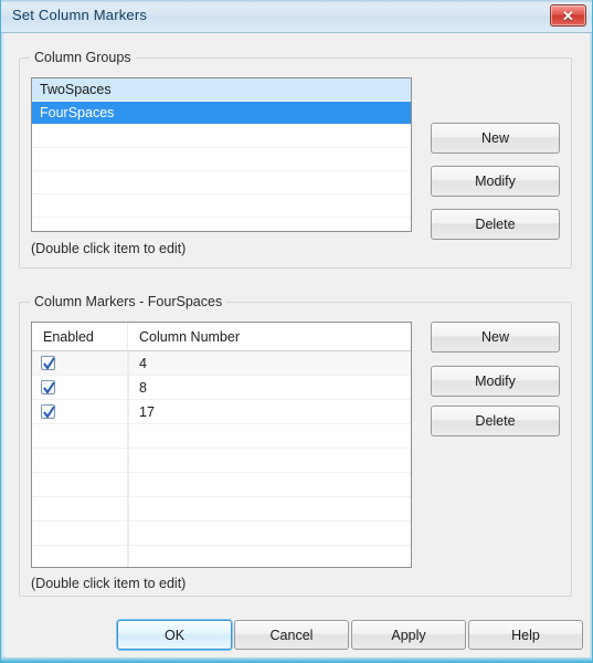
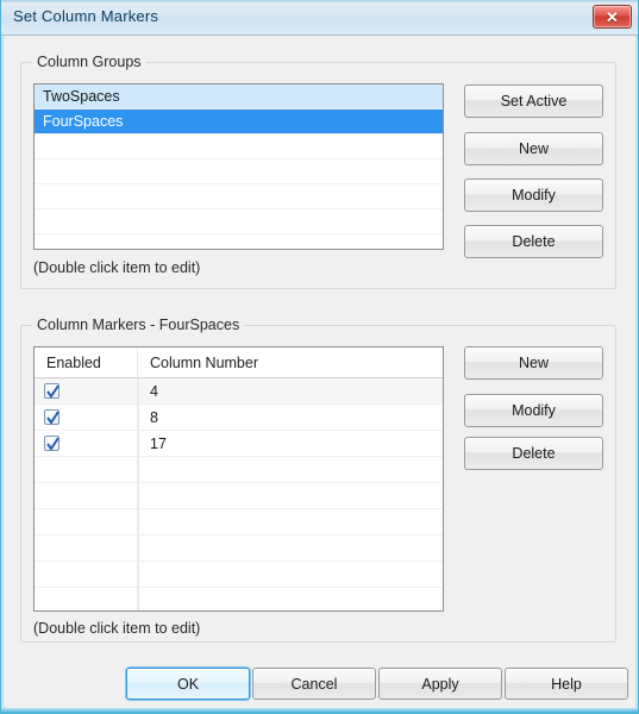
  Set Column Markers
  ✕
  Column Groups
  TwoSpaces
  FourSpaces
  (Double click item to edit)
+ Set Active
  New
  Modify
  Delete
  Column Markers - FourSpaces
  Enabled
  Column Number
  4
  8
  17
  (Double click item to edit)
  New
  Modify
  Delete
  OK
  Cancel
  Apply
  Help
